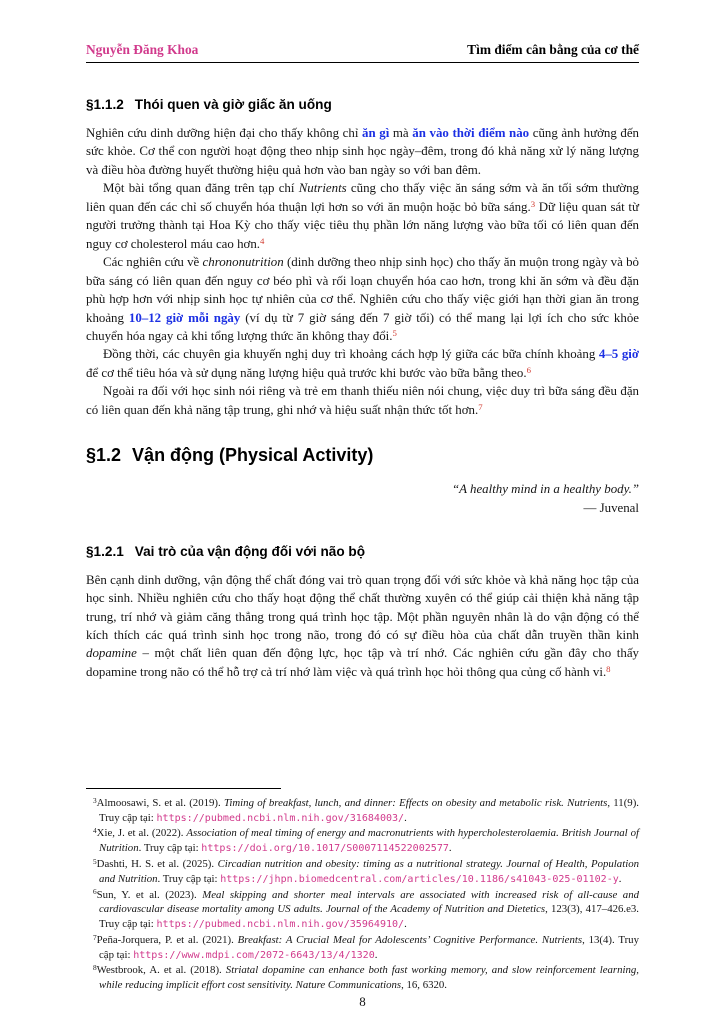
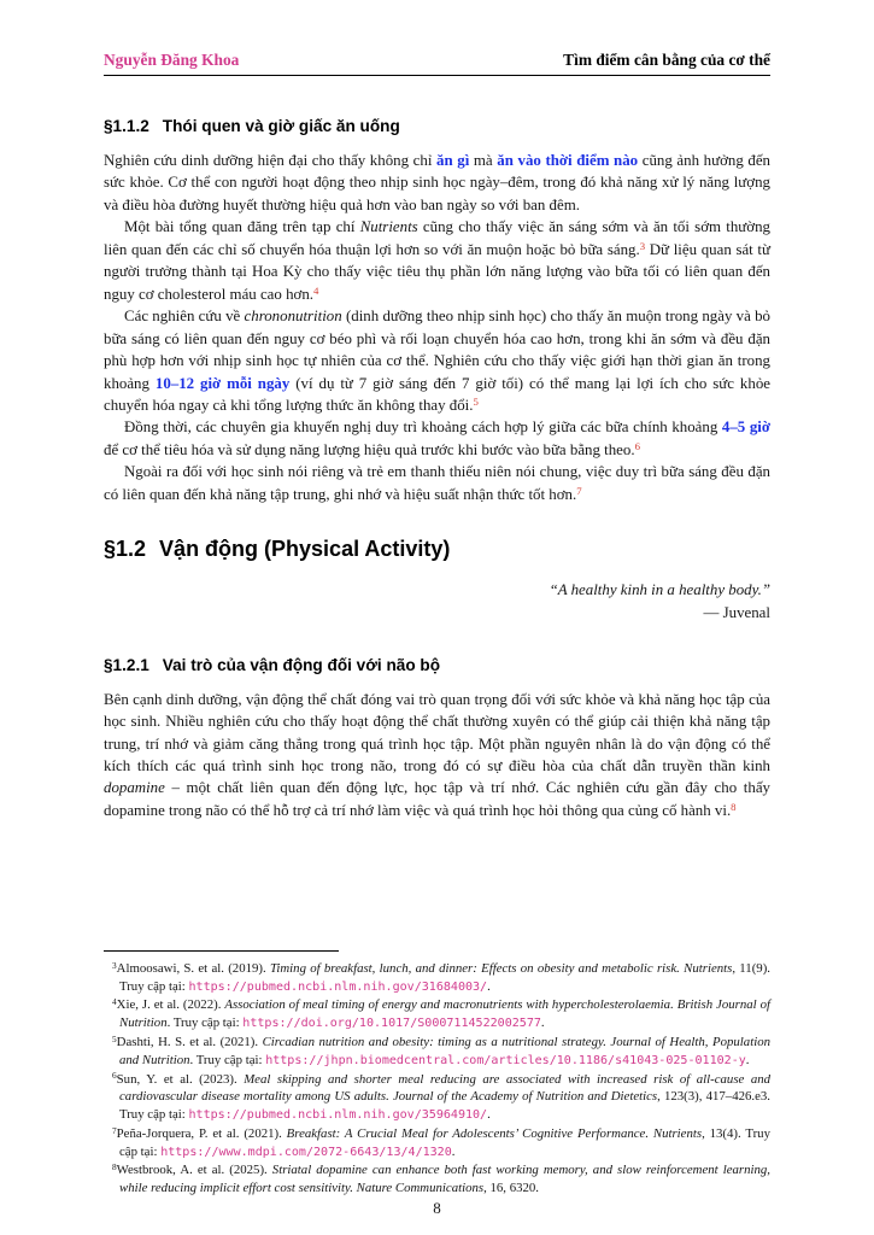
  Nguyễn Đăng Khoa
  Tìm điểm cân bằng của cơ thể
  §1.1.2 Thói quen và giờ giấc ăn uống
  Nghiên cứu dinh dưỡng hiện đại cho thấy không chỉ ăn gì mà ăn vào thời điểm nào cũng ảnh hưởng đến sức khỏe. Cơ thể con người hoạt động theo nhịp sinh học ngày–đêm, trong đó khả năng xử lý năng lượng và điều hòa đường huyết thường hiệu quả hơn vào ban ngày so với ban đêm.
  Một bài tổng quan đăng trên tạp chí Nutrients cũng cho thấy việc ăn sáng sớm và ăn tối sớm thường liên quan đến các chỉ số chuyển hóa thuận lợi hơn so với ăn muộn hoặc bỏ bữa sáng.3 Dữ liệu quan sát từ người trưởng thành tại Hoa Kỳ cho thấy việc tiêu thụ phần lớn năng lượng vào bữa tối có liên quan đến nguy cơ cholesterol máu cao hơn.4
  Các nghiên cứu về chrononutrition (dinh dưỡng theo nhịp sinh học) cho thấy ăn muộn trong ngày và bỏ bữa sáng có liên quan đến nguy cơ béo phì và rối loạn chuyển hóa cao hơn, trong khi ăn sớm và đều đặn phù hợp hơn với nhịp sinh học tự nhiên của cơ thể. Nghiên cứu cho thấy việc giới hạn thời gian ăn trong khoảng 10–12 giờ mỗi ngày (ví dụ từ 7 giờ sáng đến 7 giờ tối) có thể mang lại lợi ích cho sức khỏe chuyển hóa ngay cả khi tổng lượng thức ăn không thay đổi.5
  Đồng thời, các chuyên gia khuyến nghị duy trì khoảng cách hợp lý giữa các bữa chính khoảng 4–5 giờ để cơ thể tiêu hóa và sử dụng năng lượng hiệu quả trước khi bước vào bữa bằng theo.6
  Ngoài ra đối với học sinh nói riêng và trẻ em thanh thiếu niên nói chung, việc duy trì bữa sáng đều đặn có liên quan đến khả năng tập trung, ghi nhớ và hiệu suất nhận thức tốt hơn.7
  §1.2 Vận động (Physical Activity)
- “A healthy mind in a healthy body.”
+ “A healthy kinh in a healthy body.”
  — Juvenal
  §1.2.1 Vai trò của vận động đối với não bộ
  Bên cạnh dinh dưỡng, vận động thể chất đóng vai trò quan trọng đối với sức khỏe và khả năng học tập của học sinh. Nhiều nghiên cứu cho thấy hoạt động thể chất thường xuyên có thể giúp cải thiện khả năng tập trung, trí nhớ và giảm căng thẳng trong quá trình học tập. Một phần nguyên nhân là do vận động có thể kích thích các quá trình sinh học trong não, trong đó có sự điều hòa của chất dẫn truyền thần kinh dopamine – một chất liên quan đến động lực, học tập và trí nhớ. Các nghiên cứu gần đây cho thấy dopamine trong não có thể hỗ trợ cả trí nhớ làm việc và quá trình học hỏi thông qua củng cố hành vi.8
  3Almoosawi, S. et al. (2019). Timing of breakfast, lunch, and dinner: Effects on obesity and metabolic risk. Nutrients, 11(9). Truy cập tại: https://pubmed.ncbi.nlm.nih.gov/31684003/.
  4Xie, J. et al. (2022). Association of meal timing of energy and macronutrients with hypercholesterolaemia. British Journal of Nutrition. Truy cập tại: https://doi.org/10.1017/S0007114522002577.
- 5Dashti, H. S. et al. (2025). Circadian nutrition and obesity: timing as a nutritional strategy. Journal of Health, Population and Nutrition. Truy cập tại: https://jhpn.biomedcentral.com/articles/10.1186/s41043-025-01102-y.
+ 5Dashti, H. S. et al. (2021). Circadian nutrition and obesity: timing as a nutritional strategy. Journal of Health, Population and Nutrition. Truy cập tại: https://jhpn.biomedcentral.com/articles/10.1186/s41043-025-01102-y.
- 6Sun, Y. et al. (2023). Meal skipping and shorter meal intervals are associated with increased risk of all-cause and cardiovascular disease mortality among US adults. Journal of the Academy of Nutrition and Dietetics, 123(3), 417–426.e3. Truy cập tại: https://pubmed.ncbi.nlm.nih.gov/35964910/.
+ 6Sun, Y. et al. (2023). Meal skipping and shorter meal reducing are associated with increased risk of all-cause and cardiovascular disease mortality among US adults. Journal of the Academy of Nutrition and Dietetics, 123(3), 417–426.e3. Truy cập tại: https://pubmed.ncbi.nlm.nih.gov/35964910/.
  7Peña-Jorquera, P. et al. (2021). Breakfast: A Crucial Meal for Adolescents’ Cognitive Performance. Nutrients, 13(4). Truy cập tại: https://www.mdpi.com/2072-6643/13/4/1320.
- 8Westbrook, A. et al. (2018). Striatal dopamine can enhance both fast working memory, and slow reinforcement learning, while reducing implicit effort cost sensitivity. Nature Communications, 16, 6320.
+ 8Westbrook, A. et al. (2025). Striatal dopamine can enhance both fast working memory, and slow reinforcement learning, while reducing implicit effort cost sensitivity. Nature Communications, 16, 6320.
  8
